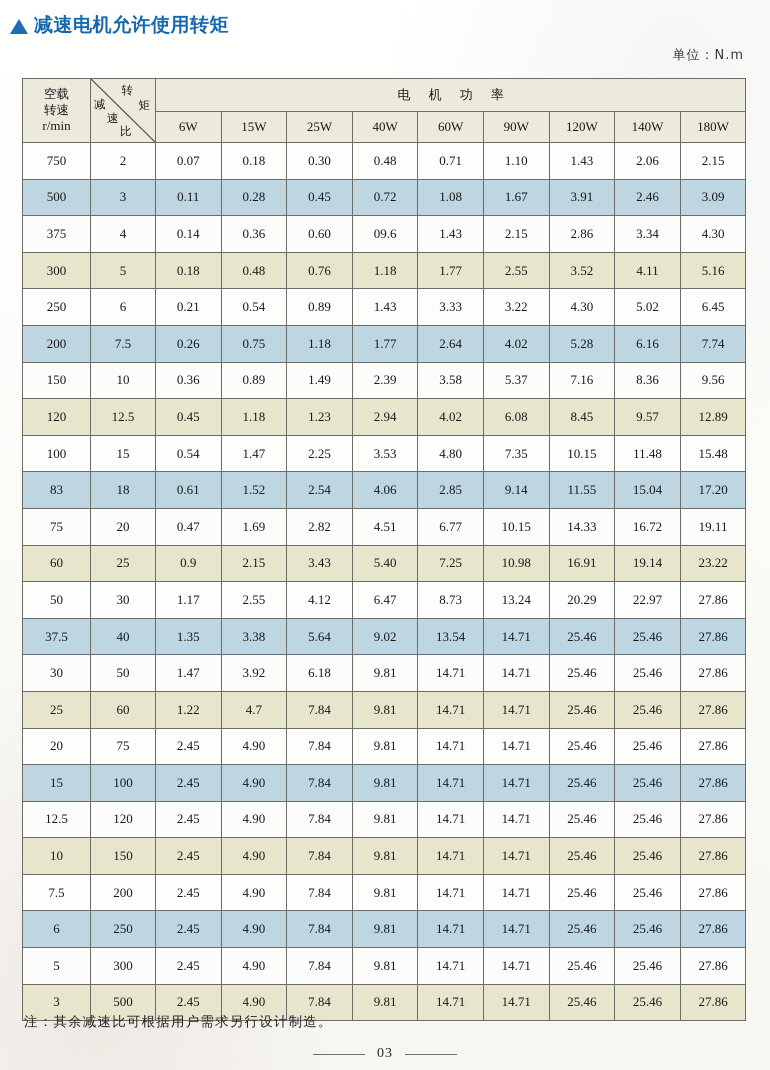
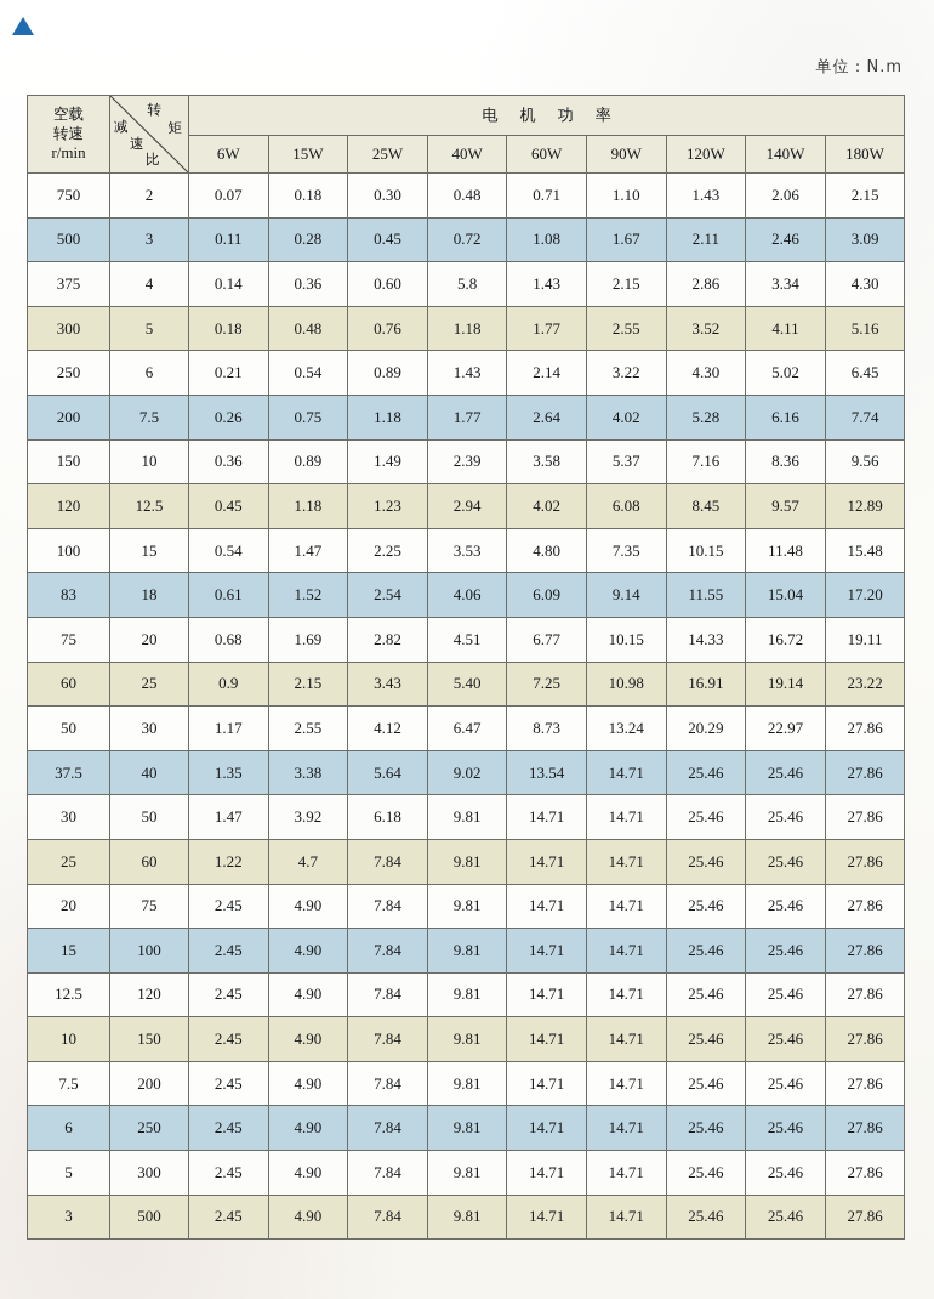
- 减速电机允许使用转矩
  单位：N.m
  空载 转速 r/min	转 矩 减 速 比	电 机 功 率
  6W	15W	25W	40W	60W	90W	120W	140W	180W
  750	2	0.07	0.18	0.30	0.48	0.71	1.10	1.43	2.06	2.15
- 500	3	0.11	0.28	0.45	0.72	1.08	1.67	3.91	2.46	3.09
+ 500	3	0.11	0.28	0.45	0.72	1.08	1.67	2.11	2.46	3.09
- 375	4	0.14	0.36	0.60	09.6	1.43	2.15	2.86	3.34	4.30
+ 375	4	0.14	0.36	0.60	5.8	1.43	2.15	2.86	3.34	4.30
  300	5	0.18	0.48	0.76	1.18	1.77	2.55	3.52	4.11	5.16
- 250	6	0.21	0.54	0.89	1.43	3.33	3.22	4.30	5.02	6.45
+ 250	6	0.21	0.54	0.89	1.43	2.14	3.22	4.30	5.02	6.45
  200	7.5	0.26	0.75	1.18	1.77	2.64	4.02	5.28	6.16	7.74
  150	10	0.36	0.89	1.49	2.39	3.58	5.37	7.16	8.36	9.56
  120	12.5	0.45	1.18	1.23	2.94	4.02	6.08	8.45	9.57	12.89
  100	15	0.54	1.47	2.25	3.53	4.80	7.35	10.15	11.48	15.48
- 83	18	0.61	1.52	2.54	4.06	2.85	9.14	11.55	15.04	17.20
+ 83	18	0.61	1.52	2.54	4.06	6.09	9.14	11.55	15.04	17.20
- 75	20	0.47	1.69	2.82	4.51	6.77	10.15	14.33	16.72	19.11
+ 75	20	0.68	1.69	2.82	4.51	6.77	10.15	14.33	16.72	19.11
  60	25	0.9	2.15	3.43	5.40	7.25	10.98	16.91	19.14	23.22
  50	30	1.17	2.55	4.12	6.47	8.73	13.24	20.29	22.97	27.86
  37.5	40	1.35	3.38	5.64	9.02	13.54	14.71	25.46	25.46	27.86
  30	50	1.47	3.92	6.18	9.81	14.71	14.71	25.46	25.46	27.86
  25	60	1.22	4.7	7.84	9.81	14.71	14.71	25.46	25.46	27.86
  20	75	2.45	4.90	7.84	9.81	14.71	14.71	25.46	25.46	27.86
  15	100	2.45	4.90	7.84	9.81	14.71	14.71	25.46	25.46	27.86
  12.5	120	2.45	4.90	7.84	9.81	14.71	14.71	25.46	25.46	27.86
  10	150	2.45	4.90	7.84	9.81	14.71	14.71	25.46	25.46	27.86
  7.5	200	2.45	4.90	7.84	9.81	14.71	14.71	25.46	25.46	27.86
  6	250	2.45	4.90	7.84	9.81	14.71	14.71	25.46	25.46	27.86
  5	300	2.45	4.90	7.84	9.81	14.71	14.71	25.46	25.46	27.86
  3	500	2.45	4.90	7.84	9.81	14.71	14.71	25.46	25.46	27.86
- 注：其余减速比可根据用户需求另行设计制造。
- 03
